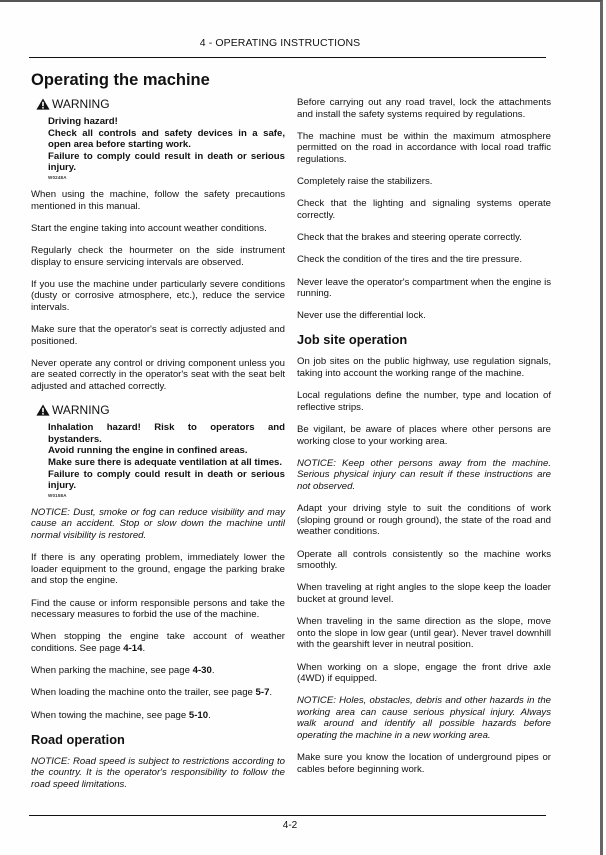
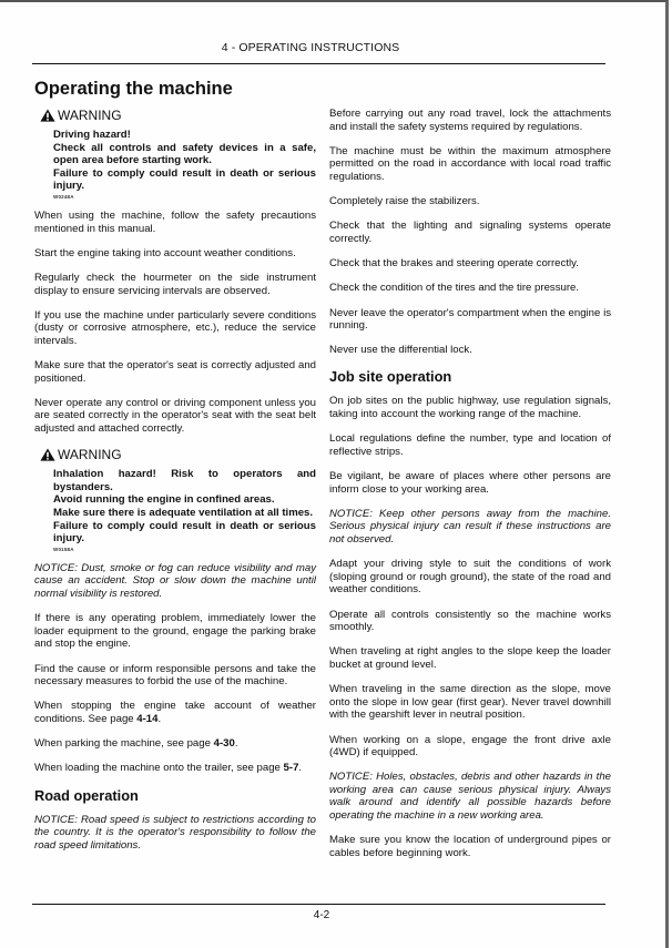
  4 - OPERATING INSTRUCTIONS
  Operating the machine
  WARNING
  Driving hazard!
  Check all controls and safety devices in a safe, open area before starting work.
  Failure to comply could result in death or serious injury.
  When using the machine, follow the safety precautions mentioned in this manual.
  Start the engine taking into account weather conditions.
  Regularly check the hourmeter on the side instrument display to ensure servicing intervals are observed.
  If you use the machine under particularly severe conditions (dusty or corrosive atmosphere, etc.), reduce the service intervals.
  Make sure that the operator's seat is correctly adjusted and positioned.
  Never operate any control or driving component unless you are seated correctly in the operator's seat with the seat belt adjusted and attached correctly.
  WARNING
  Inhalation hazard! Risk to operators and bystanders.
  Avoid running the engine in confined areas.
  Make sure there is adequate ventilation at all times.
  Failure to comply could result in death or serious injury.
  NOTICE: Dust, smoke or fog can reduce visibility and may cause an accident. Stop or slow down the machine until normal visibility is restored.
  If there is any operating problem, immediately lower the loader equipment to the ground, engage the parking brake and stop the engine.
  Find the cause or inform responsible persons and take the necessary measures to forbid the use of the machine.
  When stopping the engine take account of weather conditions. See page 4-14.
  When parking the machine, see page 4-30.
  When loading the machine onto the trailer, see page 5-7.
- When towing the machine, see page 5-10.
  Road operation
  NOTICE: Road speed is subject to restrictions according to the country. It is the operator's responsibility to follow the road speed limitations.
  Before carrying out any road travel, lock the attachments and install the safety systems required by regulations.
  The machine must be within the maximum atmosphere permitted on the road in accordance with local road traffic regulations.
  Completely raise the stabilizers.
  Check that the lighting and signaling systems operate correctly.
  Check that the brakes and steering operate correctly.
  Check the condition of the tires and the tire pressure.
  Never leave the operator's compartment when the engine is running.
  Never use the differential lock.
  Job site operation
  On job sites on the public highway, use regulation signals, taking into account the working range of the machine.
  Local regulations define the number, type and location of reflective strips.
- Be vigilant, be aware of places where other persons are working close to your working area.
+ Be vigilant, be aware of places where other persons are inform close to your working area.
  NOTICE: Keep other persons away from the machine. Serious physical injury can result if these instructions are not observed.
  Adapt your driving style to suit the conditions of work (sloping ground or rough ground), the state of the road and weather conditions.
  Operate all controls consistently so the machine works smoothly.
  When traveling at right angles to the slope keep the loader bucket at ground level.
- When traveling in the same direction as the slope, move onto the slope in low gear (until gear). Never travel downhill with the gearshift lever in neutral position.
+ When traveling in the same direction as the slope, move onto the slope in low gear (first gear). Never travel downhill with the gearshift lever in neutral position.
  When working on a slope, engage the front drive axle (4WD) if equipped.
  NOTICE: Holes, obstacles, debris and other hazards in the working area can cause serious physical injury. Always walk around and identify all possible hazards before operating the machine in a new working area.
  Make sure you know the location of underground pipes or cables before beginning work.
  4-2
